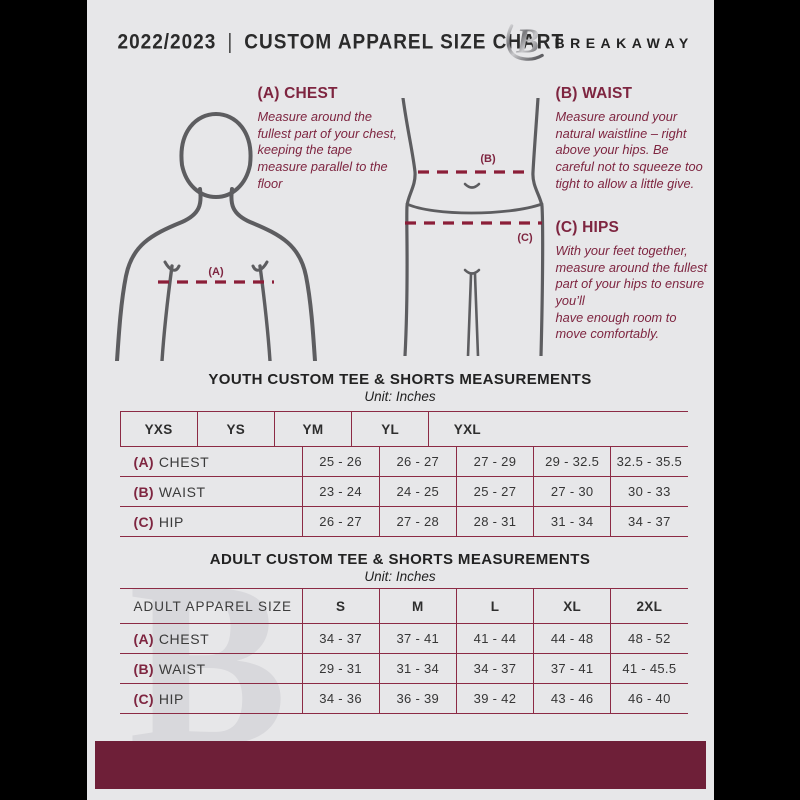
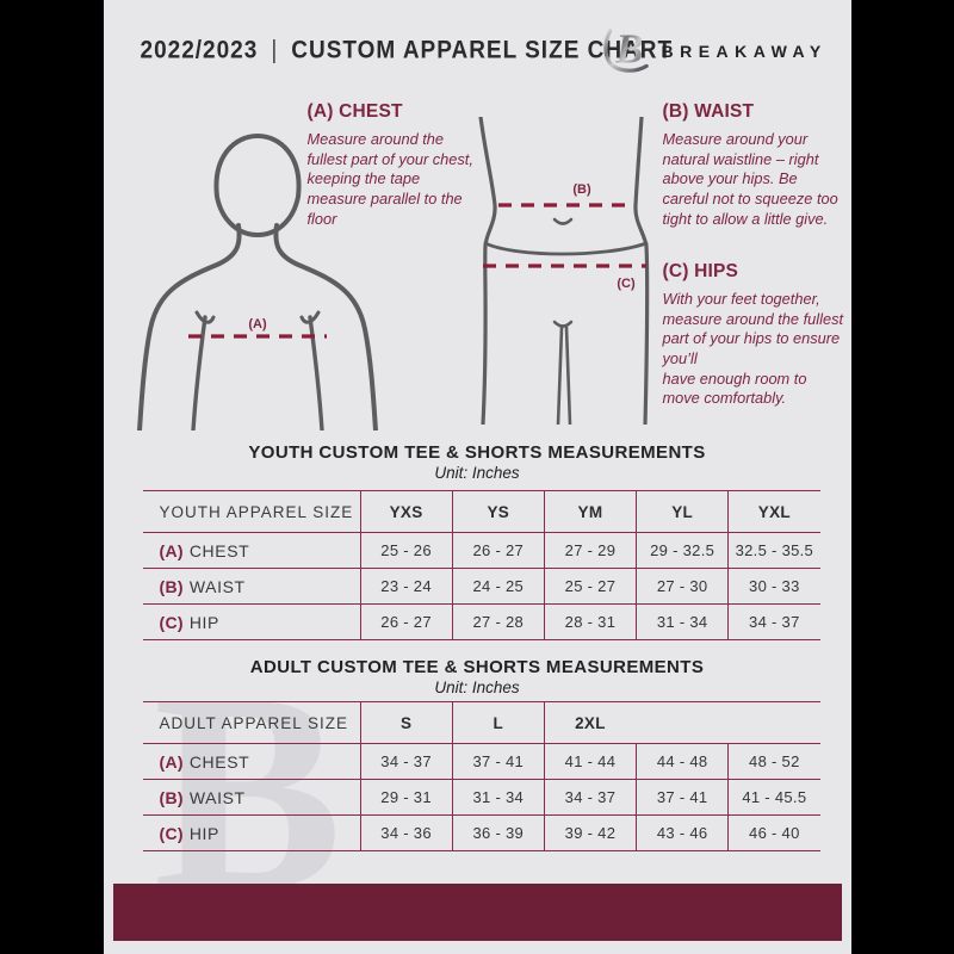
  B
  2022/2023
  |
  CUSTOM APPAREL SIZE CHART
  B
  BREAKAWAY
  (A)
  (B)
  (C)
  (A) CHEST
  Measure around the fullest part of your chest, keeping the tape measure parallel to the floor
  (B) WAIST
  Measure around your natural waistline – right above your hips. Be careful not to squeeze too tight to allow a little give.
  (C) HIPS
  With your feet together, measure around the fullest part of your hips to ensure you’ll
  have enough room to move comfortably.
  YOUTH CUSTOM TEE & SHORTS MEASUREMENTS
  Unit: Inches
+ YOUTH APPAREL SIZE
  YXS
  YS
  YM
  YL
  YXL
  (A)
  CHEST
  25 - 26
  26 - 27
  27 - 29
  29 - 32.5
  32.5 - 35.5
  (B)
  WAIST
  23 - 24
  24 - 25
  25 - 27
  27 - 30
  30 - 33
  (C)
  HIP
  26 - 27
  27 - 28
  28 - 31
  31 - 34
  34 - 37
  ADULT CUSTOM TEE & SHORTS MEASUREMENTS
  Unit: Inches
  ADULT APPAREL SIZE
  S
- M
  L
- XL
  2XL
  (A)
  CHEST
  34 - 37
  37 - 41
  41 - 44
  44 - 48
  48 - 52
  (B)
  WAIST
  29 - 31
  31 - 34
  34 - 37
  37 - 41
  41 - 45.5
  (C)
  HIP
  34 - 36
  36 - 39
  39 - 42
  43 - 46
  46 - 40
